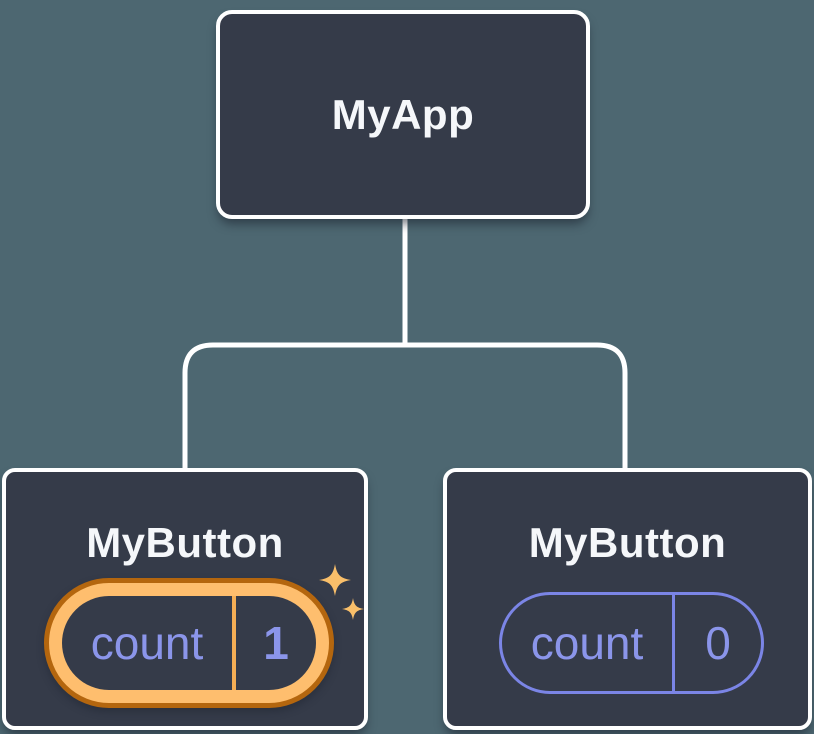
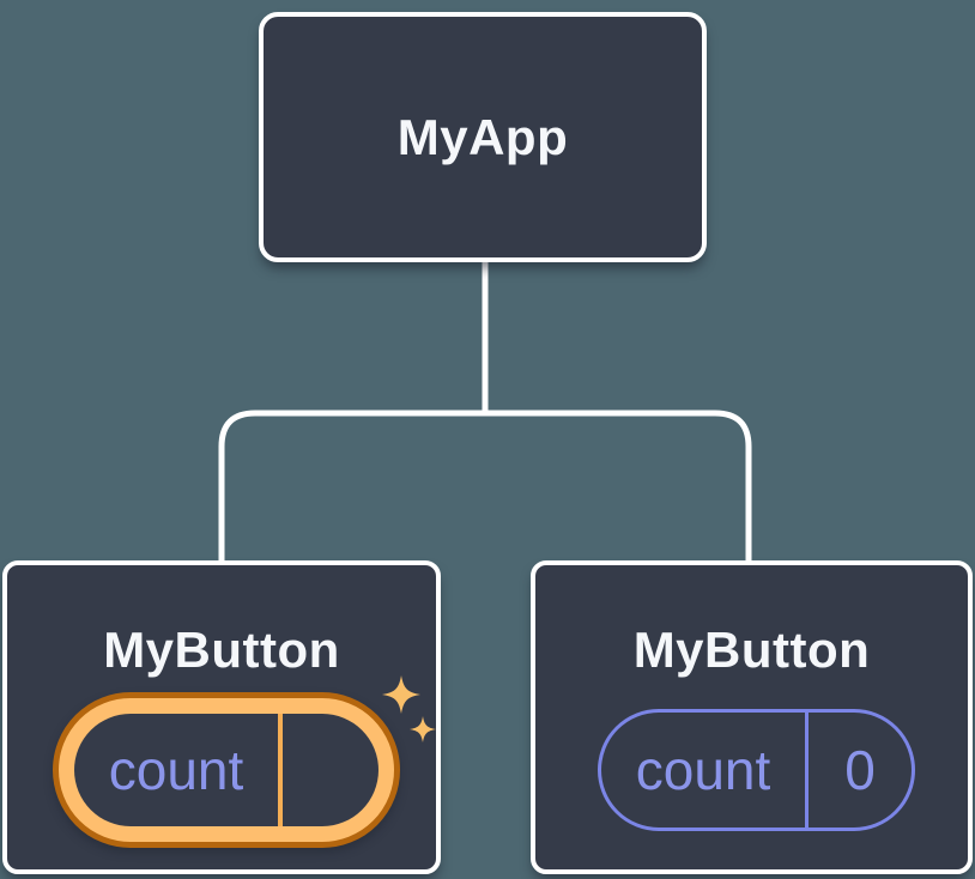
  MyApp
  MyButton
  count
- 1
  MyButton
  count
  0
